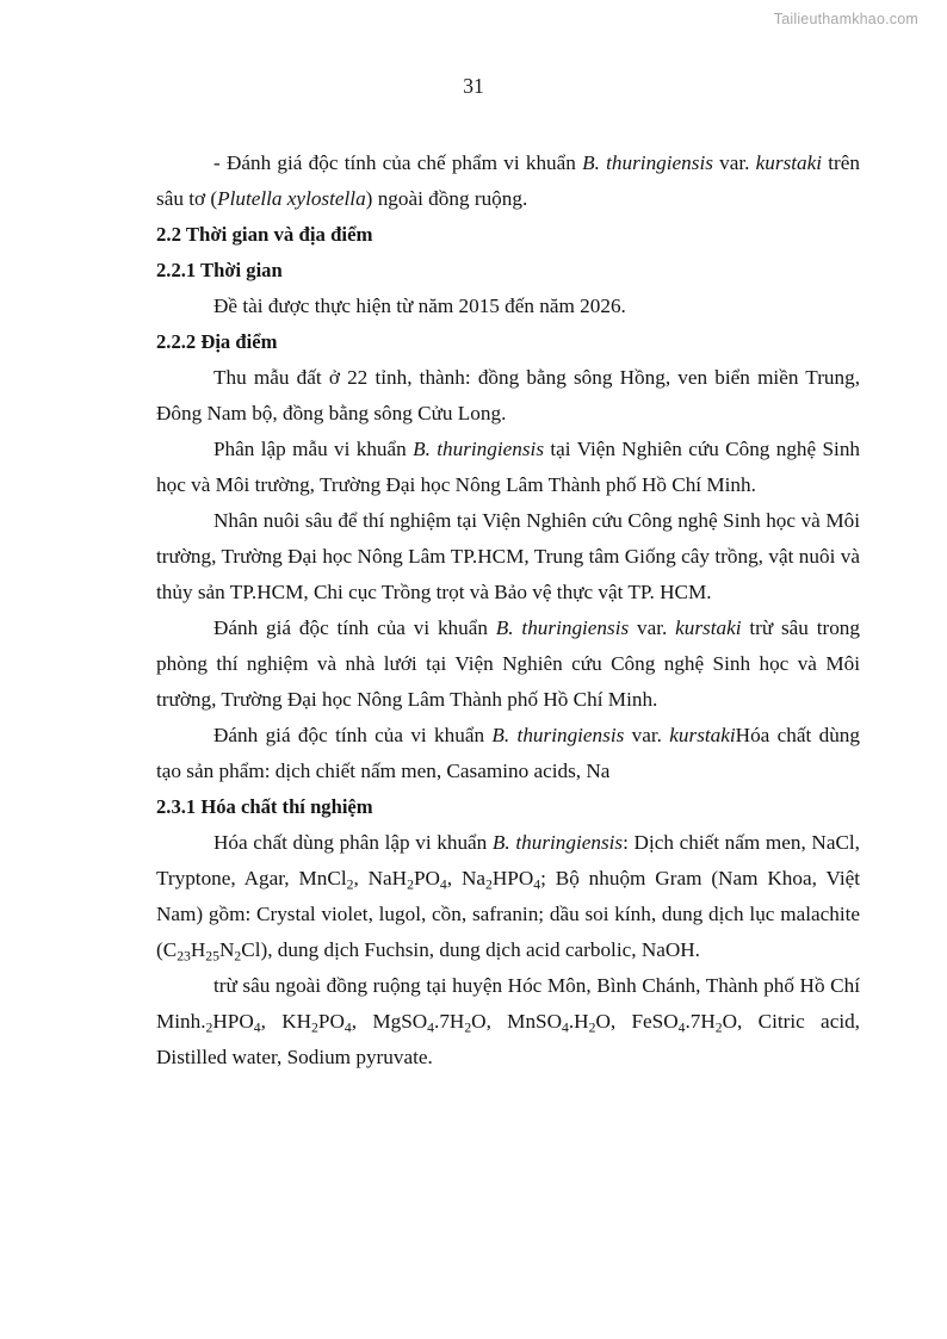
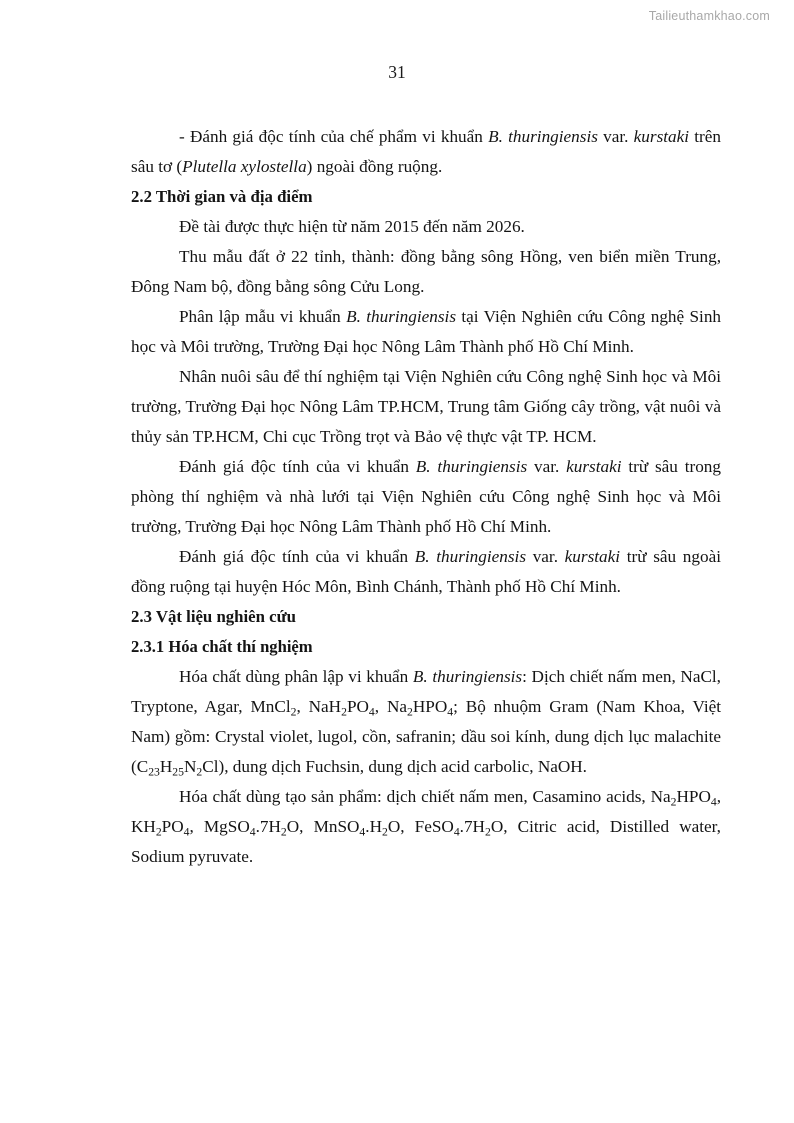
  Tailieuthamkhao.com
  31
  - Đánh giá độc tính của chế phẩm vi khuẩn B. thuringiensis var. kurstaki trên sâu tơ (Plutella xylostella) ngoài đồng ruộng.
  2.2 Thời gian và địa điểm
- 2.2.1 Thời gian
  Đề tài được thực hiện từ năm 2015 đến năm 2026.
- 2.2.2 Địa điểm
  Thu mẫu đất ở 22 tỉnh, thành: đồng bằng sông Hồng, ven biển miền Trung, Đông Nam bộ, đồng bằng sông Cửu Long.
  Phân lập mẫu vi khuẩn B. thuringiensis tại Viện Nghiên cứu Công nghệ Sinh học và Môi trường, Trường Đại học Nông Lâm Thành phố Hồ Chí Minh.
  Nhân nuôi sâu để thí nghiệm tại Viện Nghiên cứu Công nghệ Sinh học và Môi trường, Trường Đại học Nông Lâm TP.HCM, Trung tâm Giống cây trồng, vật nuôi và thủy sản TP.HCM, Chi cục Trồng trọt và Bảo vệ thực vật TP. HCM.
  Đánh giá độc tính của vi khuẩn B. thuringiensis var. kurstaki trừ sâu trong phòng thí nghiệm và nhà lưới tại Viện Nghiên cứu Công nghệ Sinh học và Môi trường, Trường Đại học Nông Lâm Thành phố Hồ Chí Minh.
- Đánh giá độc tính của vi khuẩn B. thuringiensis var. kurstakiHóa chất dùng tạo sản phẩm: dịch chiết nấm men, Casamino acids, Na
+ Đánh giá độc tính của vi khuẩn B. thuringiensis var. kurstaki trừ sâu ngoài đồng ruộng tại huyện Hóc Môn, Bình Chánh, Thành phố Hồ Chí Minh.
+ 2.3 Vật liệu nghiên cứu
  2.3.1 Hóa chất thí nghiệm
  Hóa chất dùng phân lập vi khuẩn B. thuringiensis: Dịch chiết nấm men, NaCl, Tryptone, Agar, MnCl2, NaH2PO4, Na2HPO4; Bộ nhuộm Gram (Nam Khoa, Việt Nam) gồm: Crystal violet, lugol, cồn, safranin; dầu soi kính, dung dịch lục malachite (C23H25N2Cl), dung dịch Fuchsin, dung dịch acid carbolic, NaOH.
- trừ sâu ngoài đồng ruộng tại huyện Hóc Môn, Bình Chánh, Thành phố Hồ Chí Minh.2HPO4, KH2PO4, MgSO4.7H2O, MnSO4.H2O, FeSO4.7H2O, Citric acid, Distilled water, Sodium pyruvate.
+ Hóa chất dùng tạo sản phẩm: dịch chiết nấm men, Casamino acids, Na2HPO4, KH2PO4, MgSO4.7H2O, MnSO4.H2O, FeSO4.7H2O, Citric acid, Distilled water, Sodium pyruvate.
